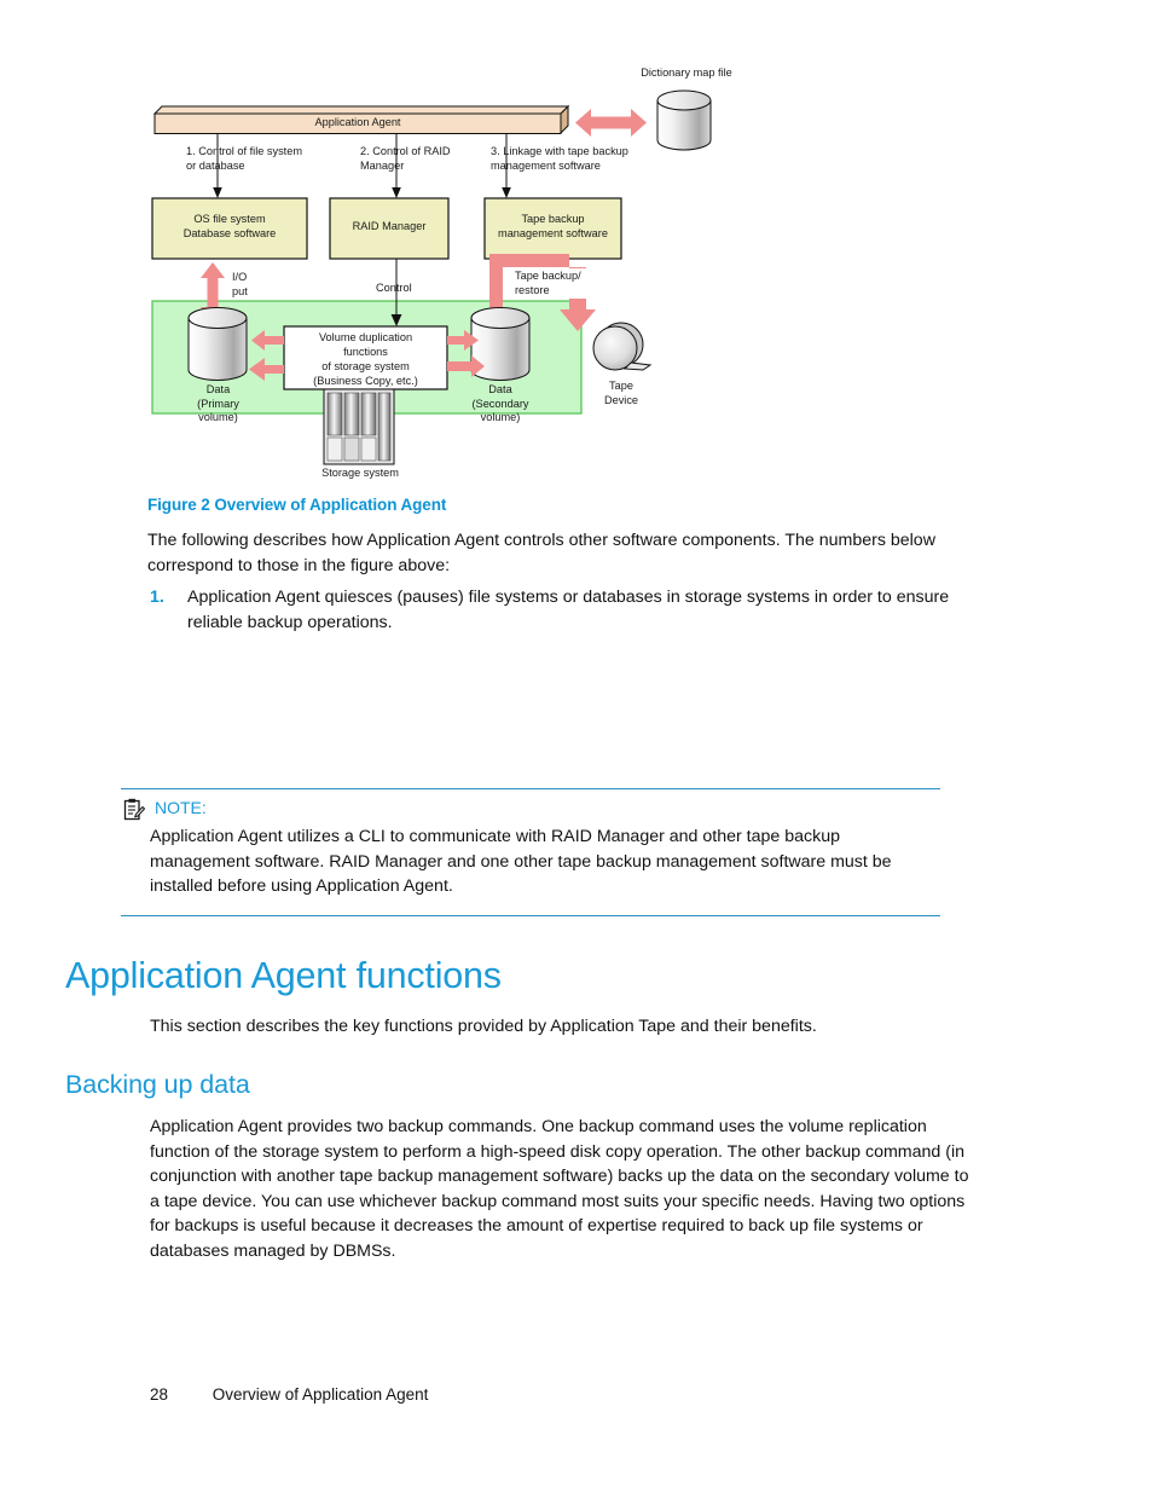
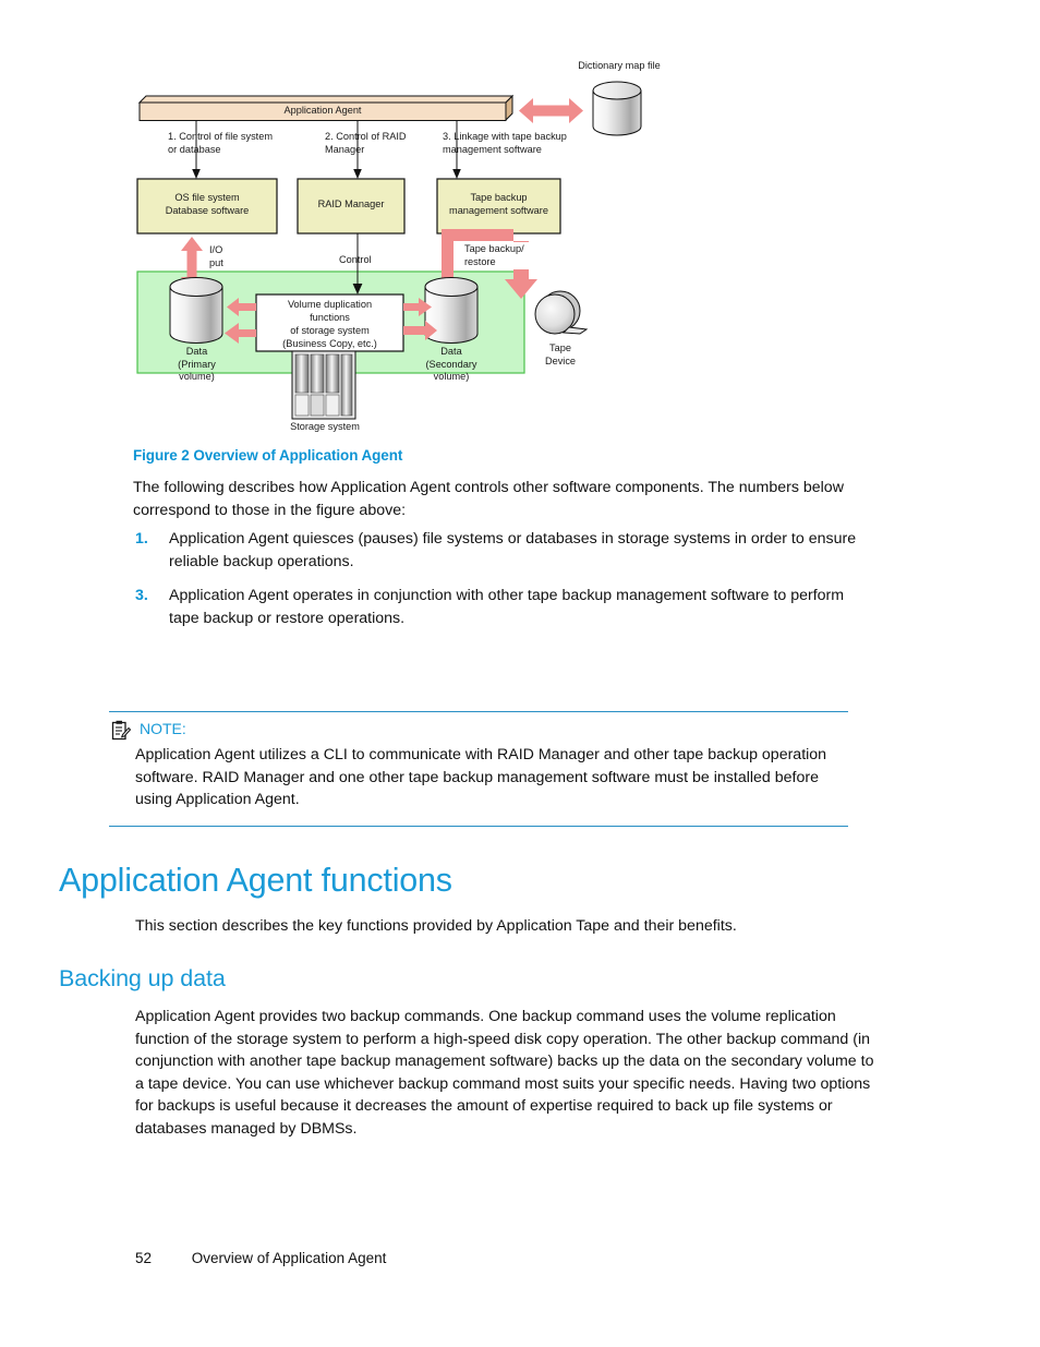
  Dictionary map file
  Application Agent
  1. Control of file system
  or database
  2. Control of RAID
  Manager
  3. Linkage with tape backup
  management software
  OS file system
  Database software
  RAID Manager
  Tape backup
  management software
  I/O
  put
  Control
  Tape backup/
  restore
  Volume duplication
  functions
  of storage system
  (Business Copy, etc.)
  Data
  (Primary
  volume)
  Data
  (Secondary
  volume)
  Tape
  Device
  Storage system
  Figure 2 Overview of Application Agent
  The following describes how Application Agent controls other software components. The numbers below correspond to those in the figure above:
  1.
  Application Agent quiesces (pauses) file systems or databases in storage systems in order to ensure reliable backup operations.
+ 3.
+ Application Agent operates in conjunction with other tape backup management software to perform tape backup or restore operations.
  NOTE:
- Application Agent utilizes a CLI to communicate with RAID Manager and other tape backup management software. RAID Manager and one other tape backup management software must be installed before using Application Agent.
+ Application Agent utilizes a CLI to communicate with RAID Manager and other tape backup operation software. RAID Manager and one other tape backup management software must be installed before using Application Agent.
  Application Agent functions
  This section describes the key functions provided by Application Tape and their benefits.
  Backing up data
  Application Agent provides two backup commands. One backup command uses the volume replication function of the storage system to perform a high-speed disk copy operation. The other backup command (in conjunction with another tape backup management software) backs up the data on the secondary volume to a tape device. You can use whichever backup command most suits your specific needs. Having two options for backups is useful because it decreases the amount of expertise required to back up file systems or databases managed by DBMSs.
- 28 Overview of Application Agent
+ 52 Overview of Application Agent
